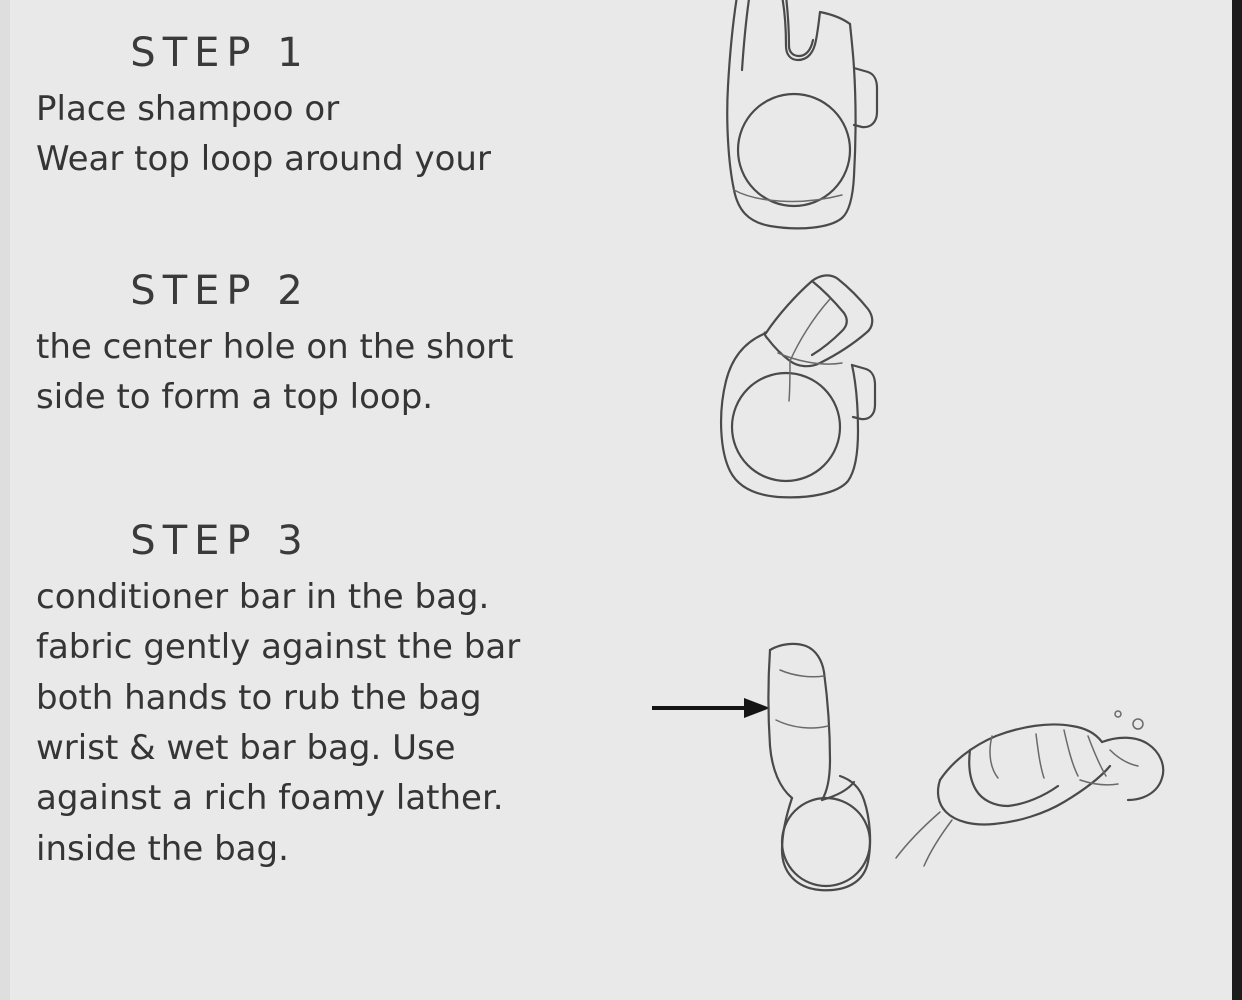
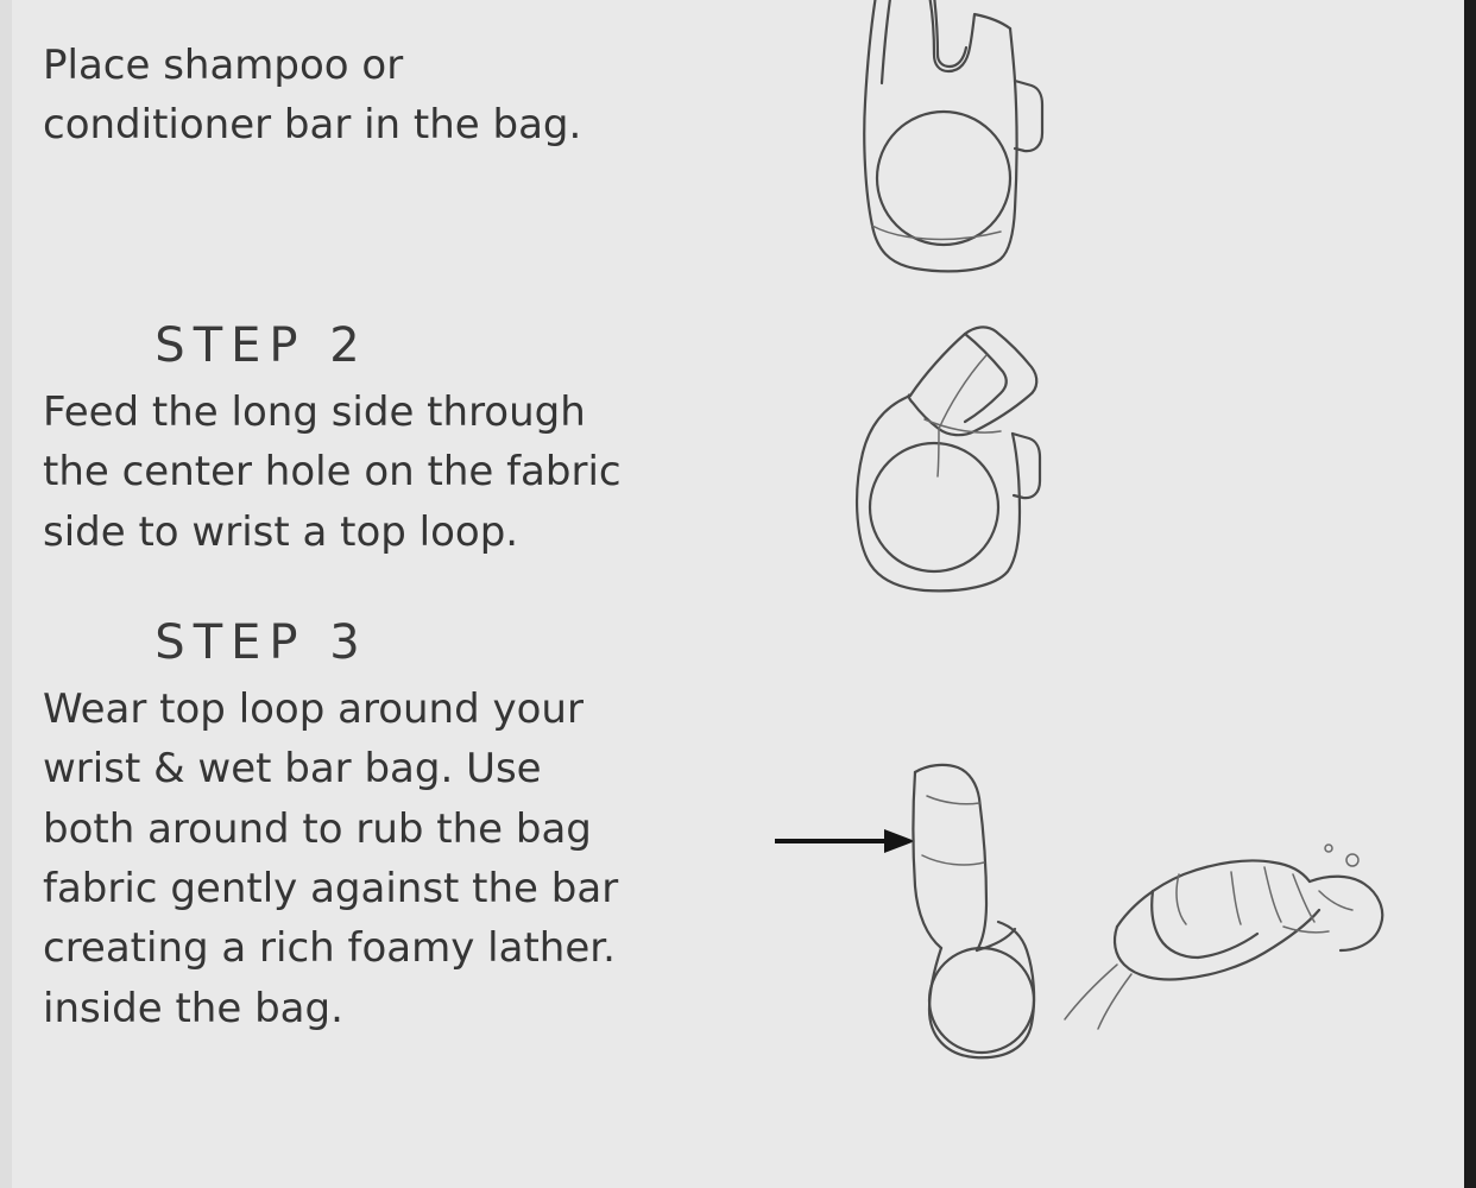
- STEP 1
  Place shampoo or
- Wear top loop around your
+ conditioner bar in the bag.
  STEP 2
+ Feed the long side through
- the center hole on the short
+ the center hole on the fabric
- side to form a top loop.
+ side to wrist a top loop.
  STEP 3
- conditioner bar in the bag.
+ Wear top loop around your
- fabric gently against the bar
+ wrist & wet bar bag. Use
- both hands to rub the bag
+ both around to rub the bag
- wrist & wet bar bag. Use
+ fabric gently against the bar
- against a rich foamy lather.
+ creating a rich foamy lather.
  inside the bag.
